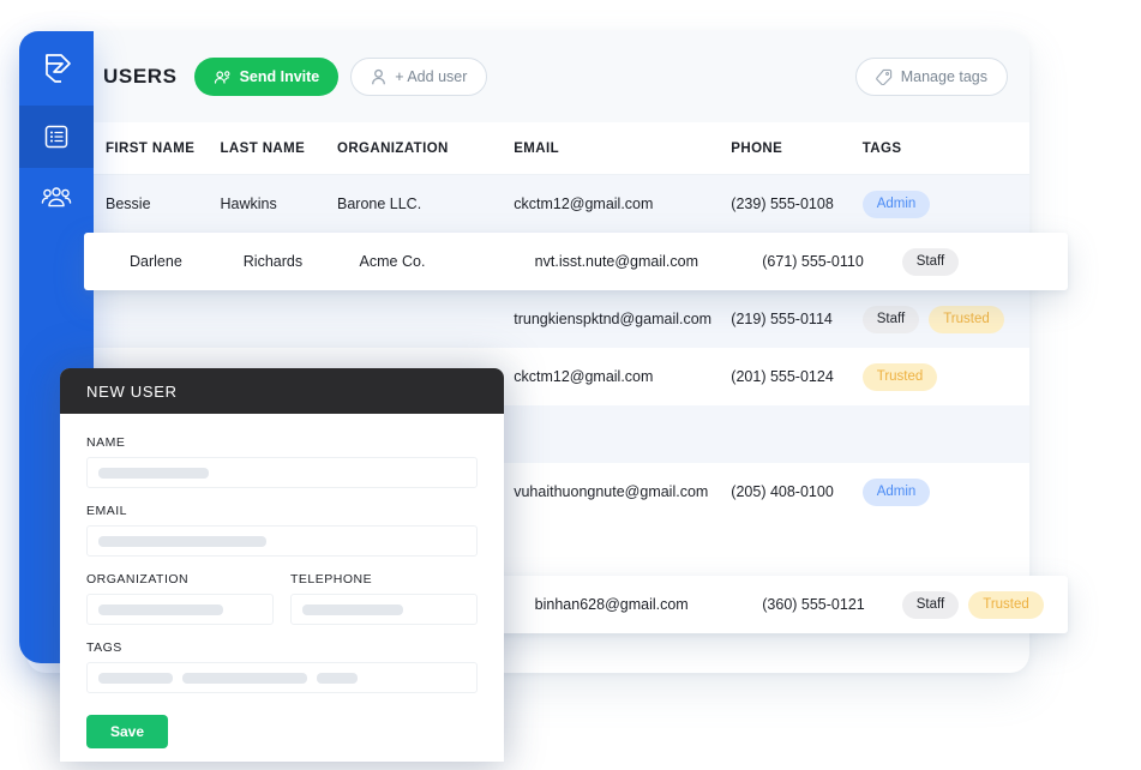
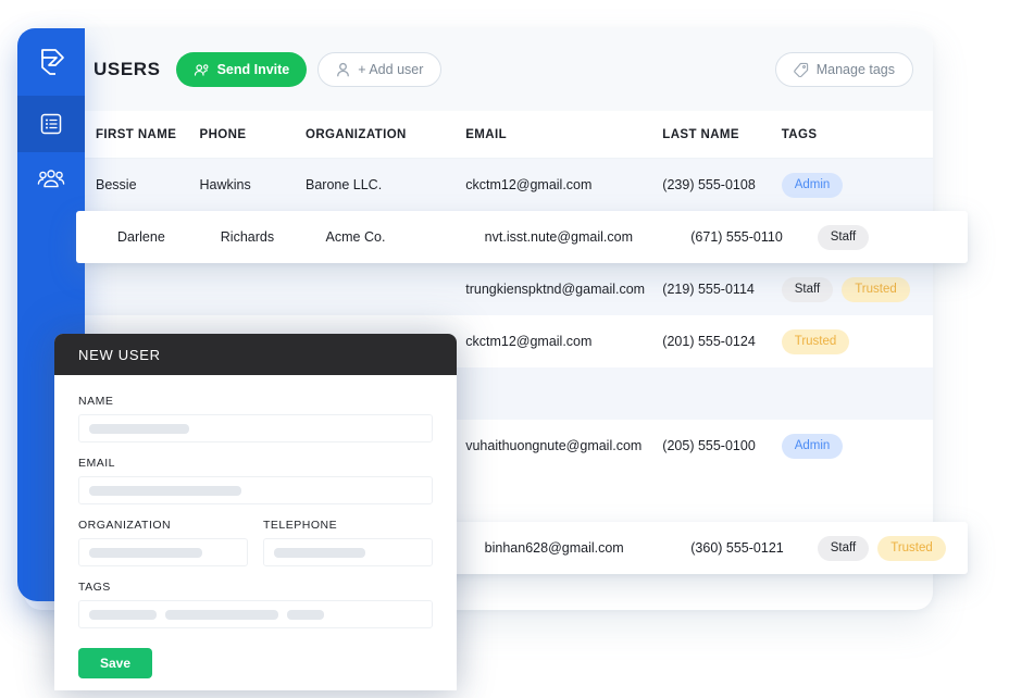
  USERS
  Send Invite
  + Add user
  Manage tags
  FIRST NAME
- LAST NAME
+ PHONE
  ORGANIZATION
  EMAIL
- PHONE
+ LAST NAME
  TAGS
  Bessie
  Hawkins
  Barone LLC.
  ckctm12@gmail.com
  (239) 555-0108
  Admin
  trungkienspktnd@gamail.com
  (219) 555-0114
  Staff
  Trusted
  ckctm12@gmail.com
  (201) 555-0124
  Trusted
  vuhaithuongnute@gmail.com
- (205) 408-0100
+ (205) 555-0100
  Admin
  Darlene
  Richards
  Acme Co.
  nvt.isst.nute@gmail.com
  (671) 555-0110
  Staff
  binhan628@gmail.com
  (360) 555-0121
  Staff
  Trusted
  NEW USER
  NAME
  EMAIL
  ORGANIZATION
  TELEPHONE
  TAGS
  Save
